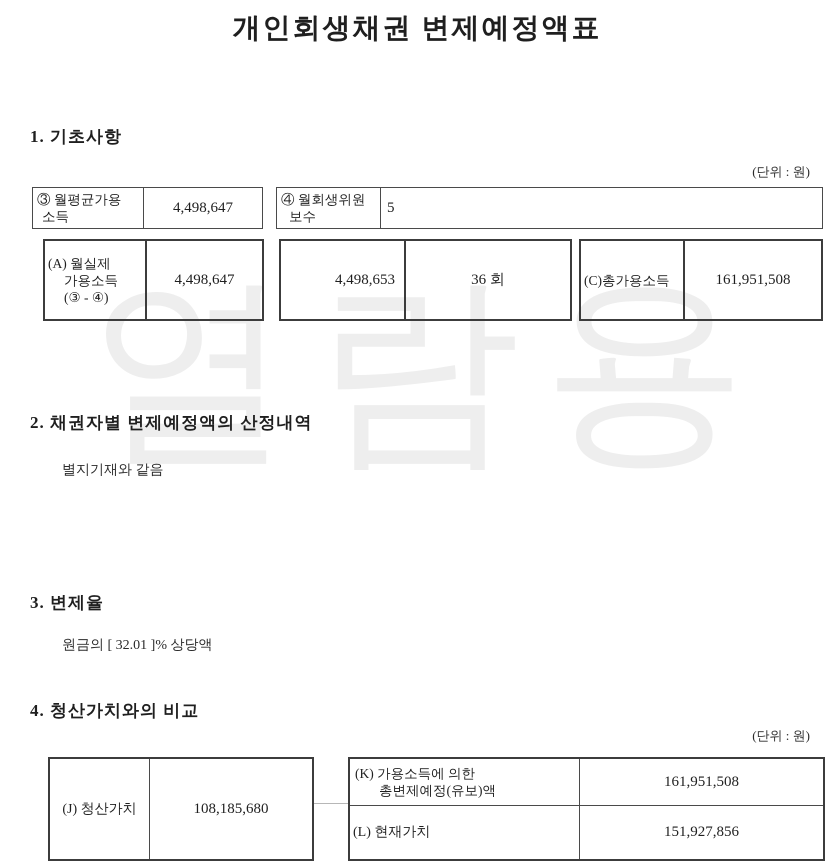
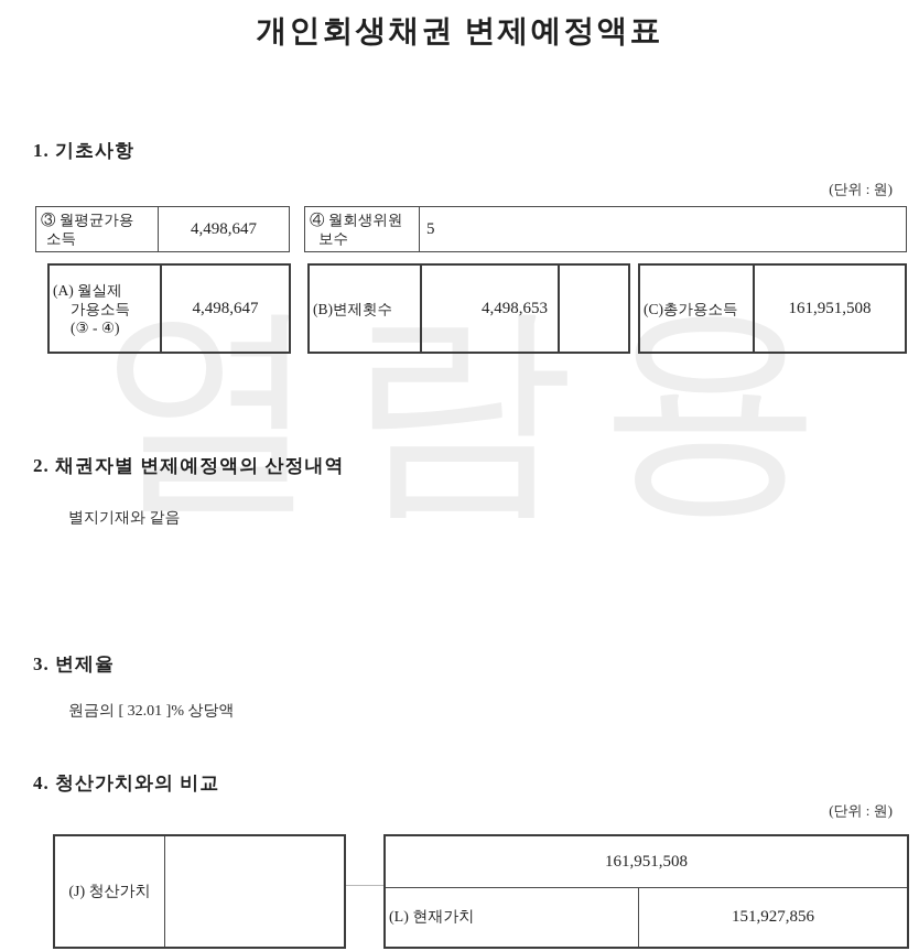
  열람용
  개인회생채권 변제예정액표
  1. 기초사항
  (단위 : 원)
  ③ 월평균가용
  소득
  4,498,647
  ④ 월회생위원
  보수
  5
  (A) 월실제
  가용소득
  (③ - ④)
  4,498,647
+ (B)변제횟수
  4,498,653
- 36 회
  (C)총가용소득
  161,951,508
  2. 채권자별 변제예정액의 산정내역
  별지기재와 같음
  3. 변제율
  원금의 [ 32.01 ]% 상당액
  4. 청산가치와의 비교
  (단위 : 원)
  (J) 청산가치
- 108,185,680
- (K) 가용소득에 의한
- 총변제예정(유보)액
  161,951,508
  (L) 현재가치
  151,927,856
